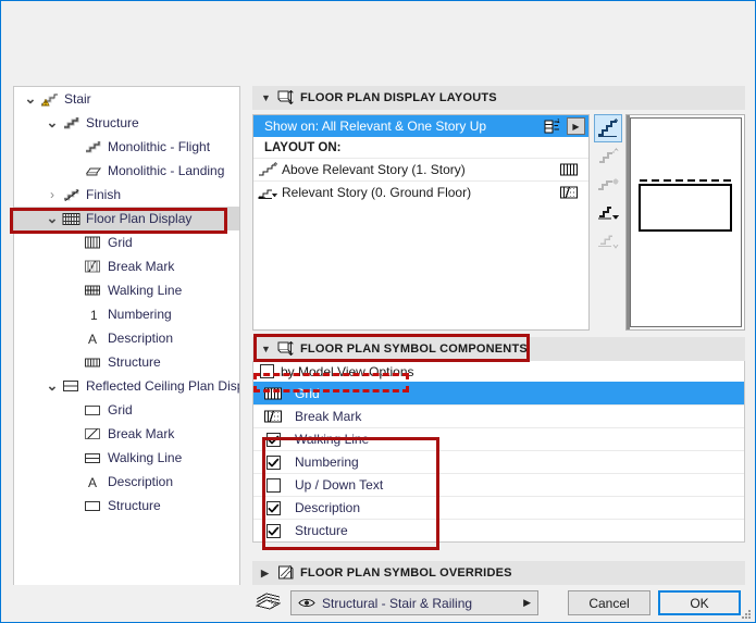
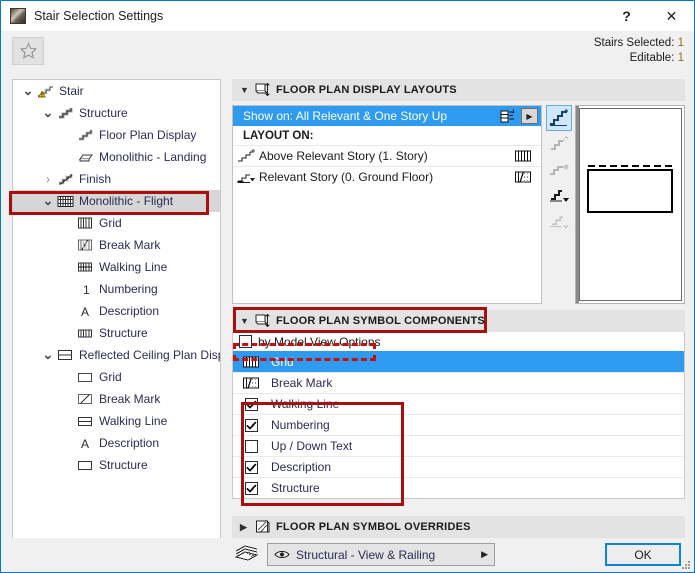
+ Stair Selection Settings
+ ?
+ ✕
+ Stairs Selected: 1
+ Editable: 1
  ⌄
  Stair
  ⌄
  Structure
- Monolithic - Flight
+ Floor Plan Display
  Monolithic - Landing
  ›
  Finish
  ⌄
- Floor Plan Display
+ Monolithic - Flight
  Grid
  Break Mark
  Walking Line
  1
  Numbering
  A
  Description
  Structure
  ⌄
  Reflected Ceiling Plan Dis
  Grid
  Break Mark
  Walking Line
  A
  Description
  Structure
  ▼
  FLOOR PLAN DISPLAY LAYOUTS
  Show on: All Relevant & One Story Up
  ▶
  LAYOUT ON:
  Above Relevant Story (1. Story)
  Relevant Story (0. Ground Floor)
  ▼
  FLOOR PLAN SYMBOL COMPONENTS
  by Model View Options
  Grid
  Break Mark
  Walking Line
  Numbering
  Up / Down Text
  Description
  Structure
  ▶
  FLOOR PLAN SYMBOL OVERRIDES
- Structural - Stair & Railing
+ Structural - View & Railing
  ▶
- Cancel
  OK
